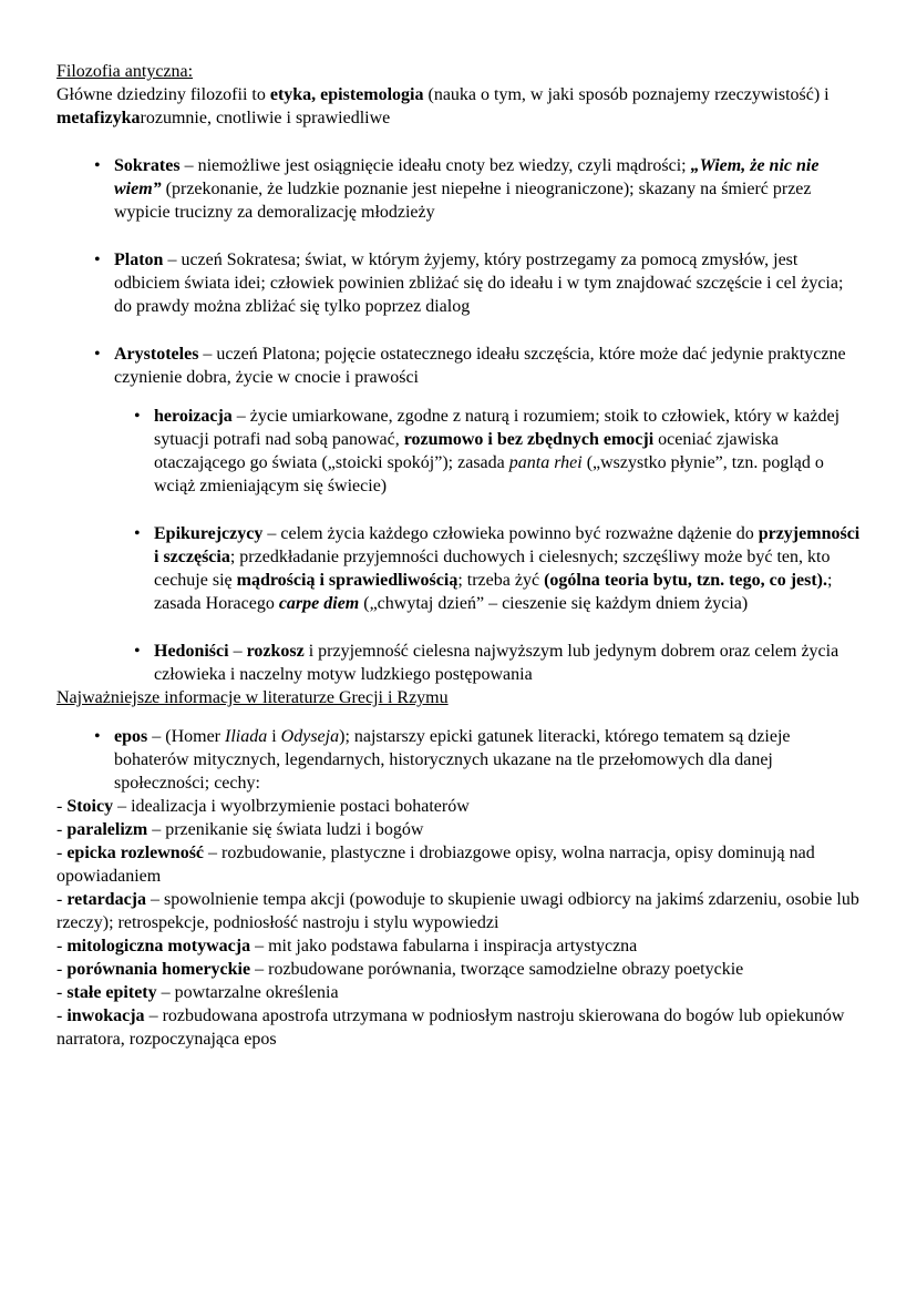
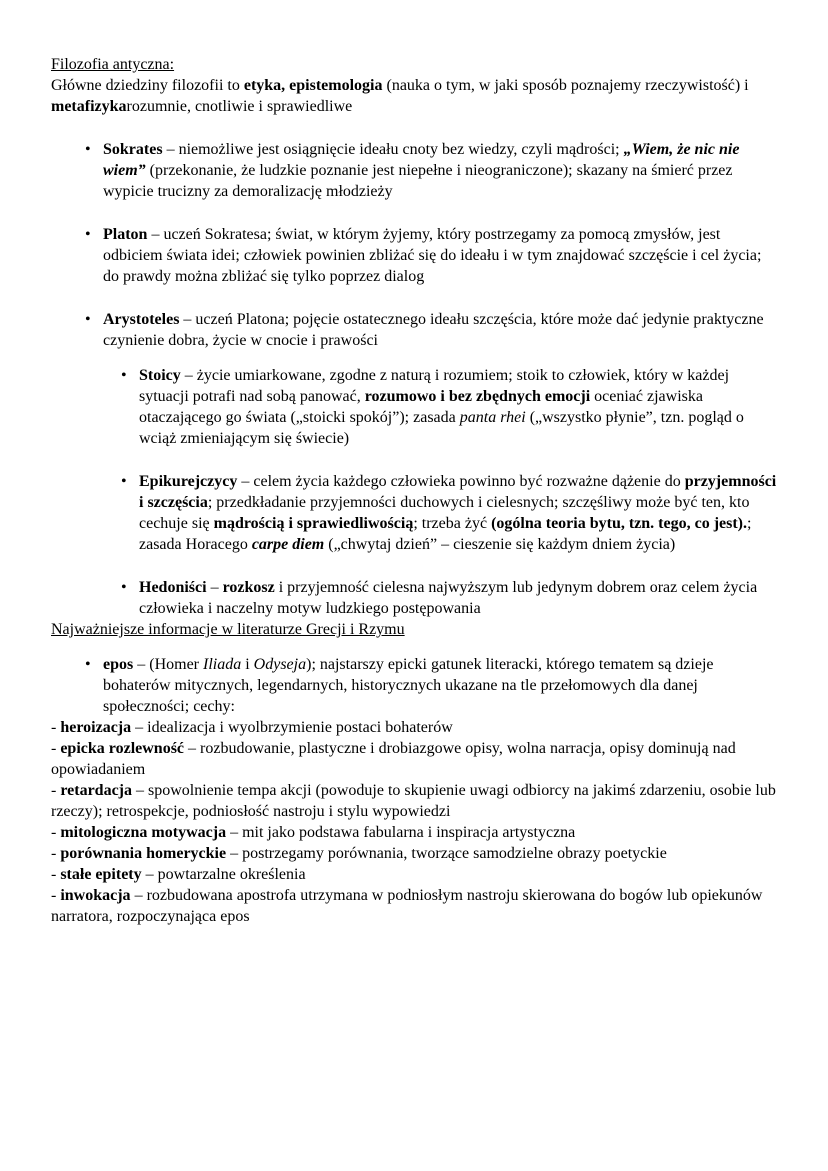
  Filozofia antyczna:
  Główne dziedziny filozofii to etyka, epistemologia (nauka o tym, w jaki sposób poznajemy rzeczywistość) i metafizykarozumnie, cnotliwie i sprawiedliwe
  •
  Sokrates – niemożliwe jest osiągnięcie ideału cnoty bez wiedzy, czyli mądrości; „Wiem, że nic nie wiem” (przekonanie, że ludzkie poznanie jest niepełne i nieograniczone); skazany na śmierć przez wypicie trucizny za demoralizację młodzieży
  •
  Platon – uczeń Sokratesa; świat, w którym żyjemy, który postrzegamy za pomocą zmysłów, jest odbiciem świata idei; człowiek powinien zbliżać się do ideału i w tym znajdować szczęście i cel życia; do prawdy można zbliżać się tylko poprzez dialog
  •
  Arystoteles – uczeń Platona; pojęcie ostatecznego ideału szczęścia, które może dać jedynie praktyczne czynienie dobra, życie w cnocie i prawości
  •
- heroizacja – życie umiarkowane, zgodne z naturą i rozumiem; stoik to człowiek, który w każdej sytuacji potrafi nad sobą panować, rozumowo i bez zbędnych emocji oceniać zjawiska otaczającego go świata („stoicki spokój”); zasada panta rhei („wszystko płynie”, tzn. pogląd o wciąż zmieniającym się świecie)
+ Stoicy – życie umiarkowane, zgodne z naturą i rozumiem; stoik to człowiek, który w każdej sytuacji potrafi nad sobą panować, rozumowo i bez zbędnych emocji oceniać zjawiska otaczającego go świata („stoicki spokój”); zasada panta rhei („wszystko płynie”, tzn. pogląd o wciąż zmieniającym się świecie)
  •
  Epikurejczycy – celem życia każdego człowieka powinno być rozważne dążenie do przyjemności i szczęścia; przedkładanie przyjemności duchowych i cielesnych; szczęśliwy może być ten, kto cechuje się mądrością i sprawiedliwością; trzeba żyć (ogólna teoria bytu, tzn. tego, co jest).; zasada Horacego carpe diem („chwytaj dzień” – cieszenie się każdym dniem życia)
  •
  Hedoniści – rozkosz i przyjemność cielesna najwyższym lub jedynym dobrem oraz celem życia człowieka i naczelny motyw ludzkiego postępowania
  Najważniejsze informacje w literaturze Grecji i Rzymu
  •
  epos – (Homer Iliada i Odyseja); najstarszy epicki gatunek literacki, którego tematem są dzieje bohaterów mitycznych, legendarnych, historycznych ukazane na tle przełomowych dla danej społeczności; cechy:
- - Stoicy – idealizacja i wyolbrzymienie postaci bohaterów
+ - heroizacja – idealizacja i wyolbrzymienie postaci bohaterów
- - paralelizm – przenikanie się świata ludzi i bogów
  - epicka rozlewność – rozbudowanie, plastyczne i drobiazgowe opisy, wolna narracja, opisy dominują nad opowiadaniem
  - retardacja – spowolnienie tempa akcji (powoduje to skupienie uwagi odbiorcy na jakimś zdarzeniu, osobie lub rzeczy); retrospekcje, podniosłość nastroju i stylu wypowiedzi
  - mitologiczna motywacja – mit jako podstawa fabularna i inspiracja artystyczna
- - porównania homeryckie – rozbudowane porównania, tworzące samodzielne obrazy poetyckie
+ - porównania homeryckie – postrzegamy porównania, tworzące samodzielne obrazy poetyckie
  - stałe epitety – powtarzalne określenia
  - inwokacja – rozbudowana apostrofa utrzymana w podniosłym nastroju skierowana do bogów lub opiekunów narratora, rozpoczynająca epos
